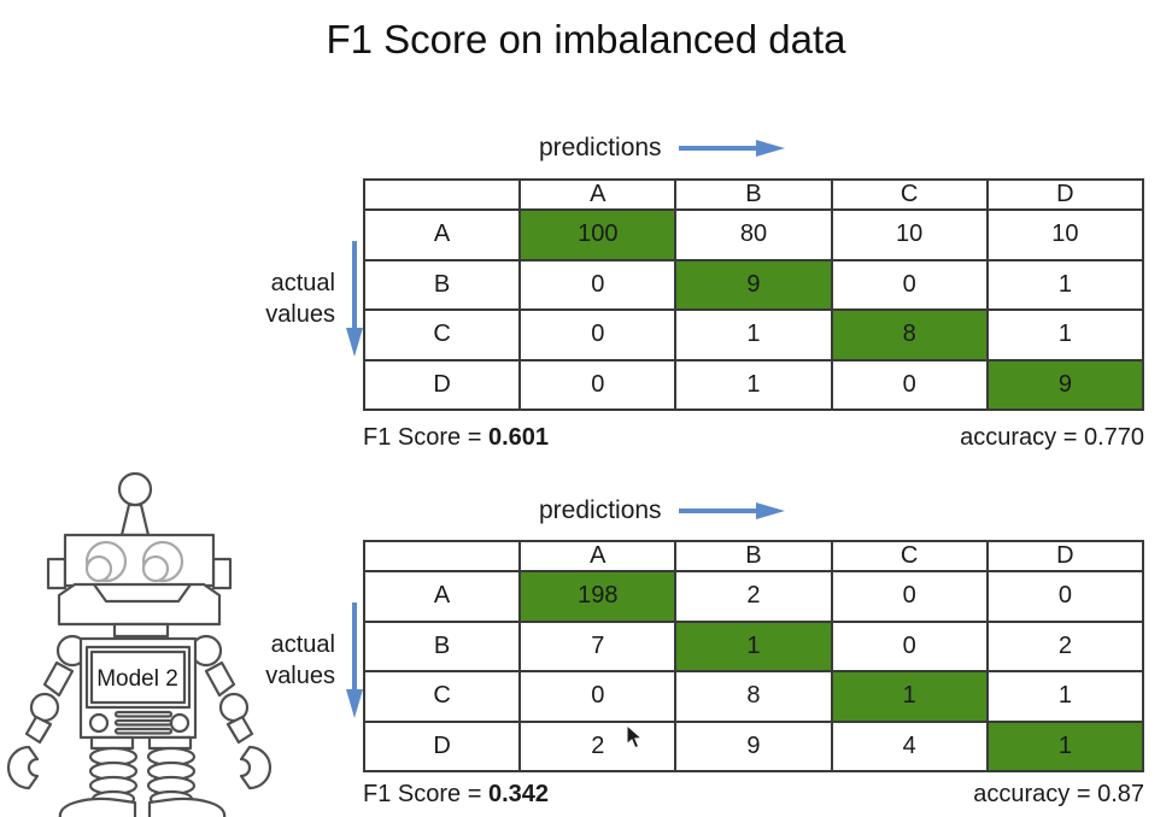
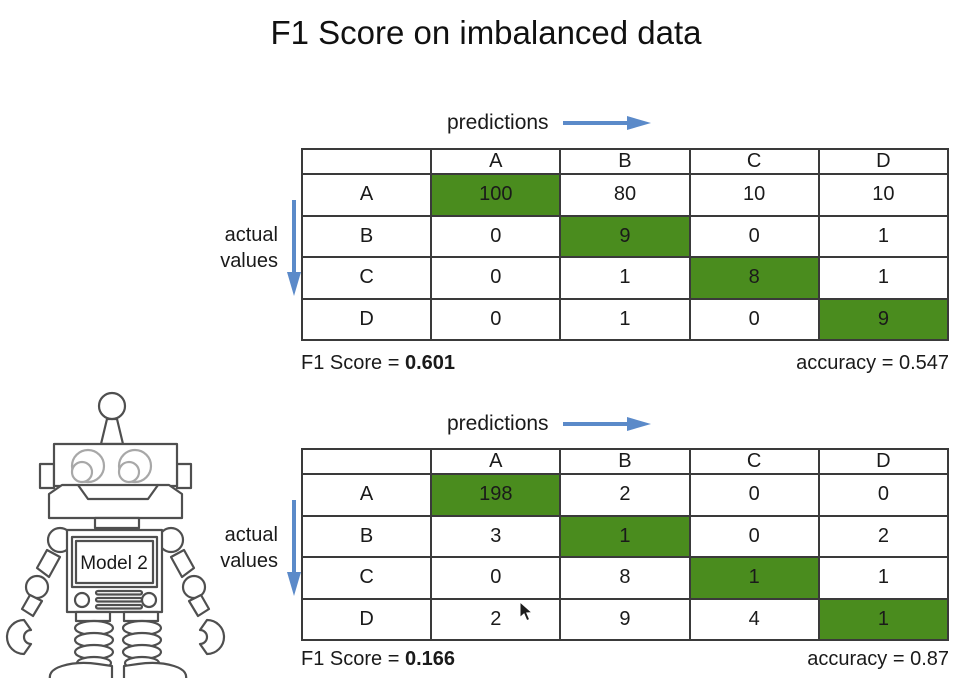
  F1 Score on imbalanced data
  actual values
  predictions
  	A	B	C	D
  A	100	80	10	10
  B	0	9	0	1
  C	0	1	8	1
  D	0	1	0	9
  F1 Score = 0.601
- accuracy = 0.770
+ accuracy = 0.547
  Model 2
  actual values
  predictions
  	A	B	C	D
  A	198	2	0	0
- B	7	1	0	2
+ B	3	1	0	2
  C	0	8	1	1
  D	2	9	4	1
- F1 Score = 0.342
+ F1 Score = 0.166
  accuracy = 0.87
